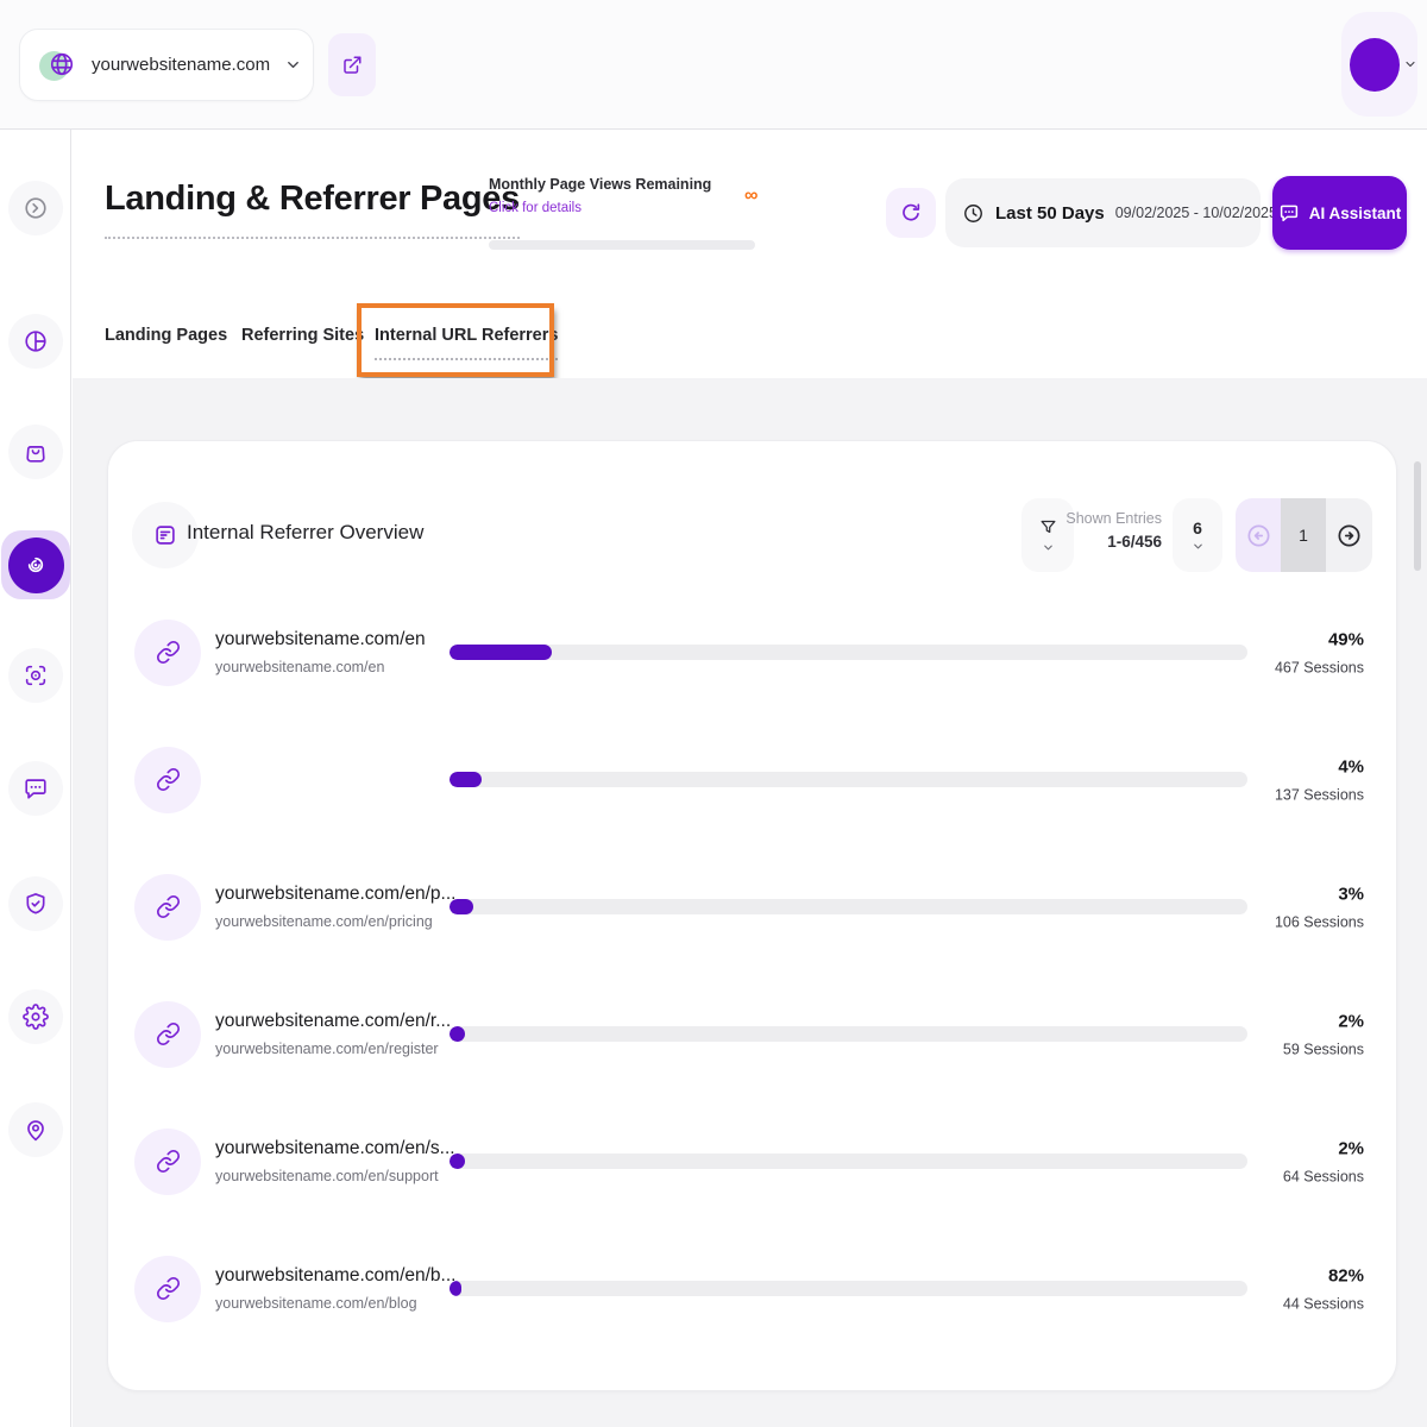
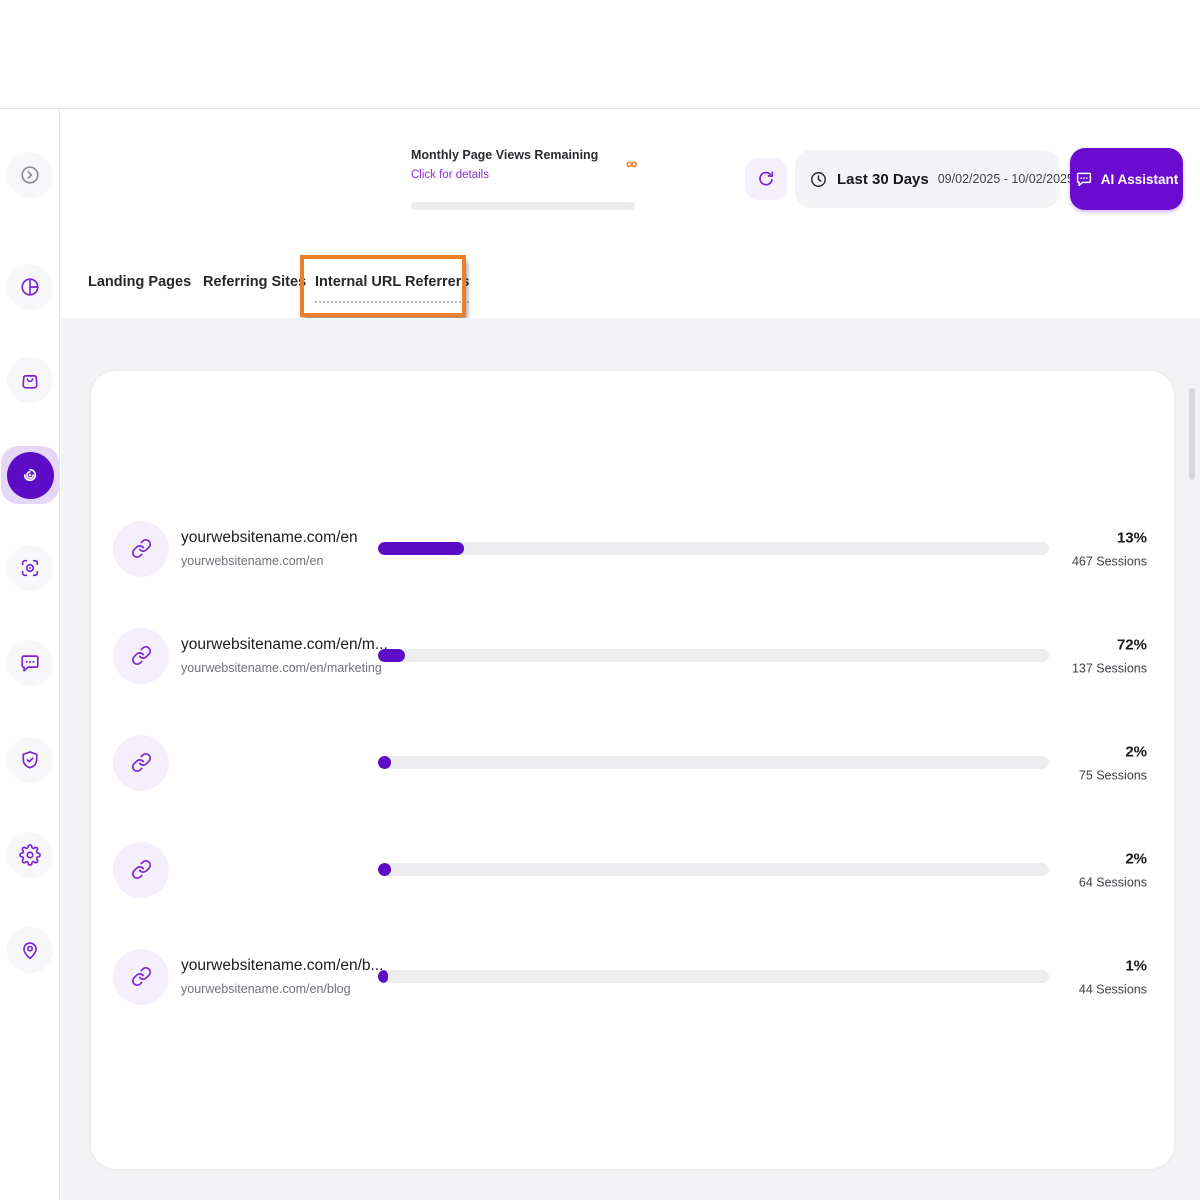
- yourwebsitename.com
- Landing & Referrer Pages
  Monthly Page Views Remaining
  Click for details
  ∞
- Last 50 Days
+ Last 30 Days
  09/02/2025 - 10/02/202
  AI Assistant
  Landing Pages
  Referring Sites
  Internal URL Referrers
- Internal Referrer Overview
- Shown Entries
- 1-6/456
- 6
- 1
  yourwebsitename.com/en
  yourwebsitename.com/en
- 49%
+ 13%
  467 Sessions
+ yourwebsitename.com/en/m...
+ yourwebsitename.com/en/marketing
- 4%
+ 72%
  137 Sessions
- yourwebsitename.com/en/p...
- yourwebsitename.com/en/pricing
- 3%
- 106 Sessions
- yourwebsitename.com/en/r...
- yourwebsitename.com/en/register
  2%
- 59 Sessions
+ 75 Sessions
- yourwebsitename.com/en/s...
- yourwebsitename.com/en/support
  2%
  64 Sessions
  yourwebsitename.com/en/b...
  yourwebsitename.com/en/blog
- 82%
+ 1%
  44 Sessions
